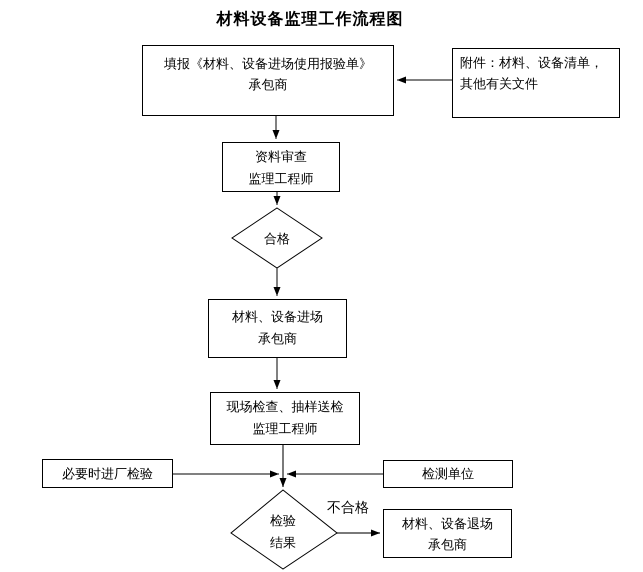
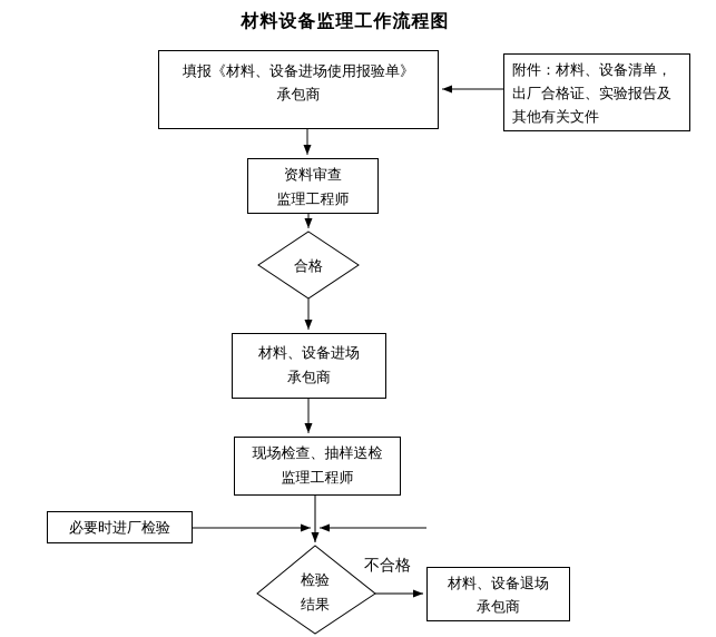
  材料设备监理工作流程图
  填报《材料、设备进场使用报验单》
  承包商
  附件：材料、设备清单，
+ 出厂合格证、实验报告及
  其他有关文件
  资料审查
  监理工程师
  材料、设备进场
  承包商
  现场检查、抽样送检
  监理工程师
  必要时进厂检验
- 检测单位
  材料、设备退场
  承包商
  合格
  检验
  结果
  不合格
